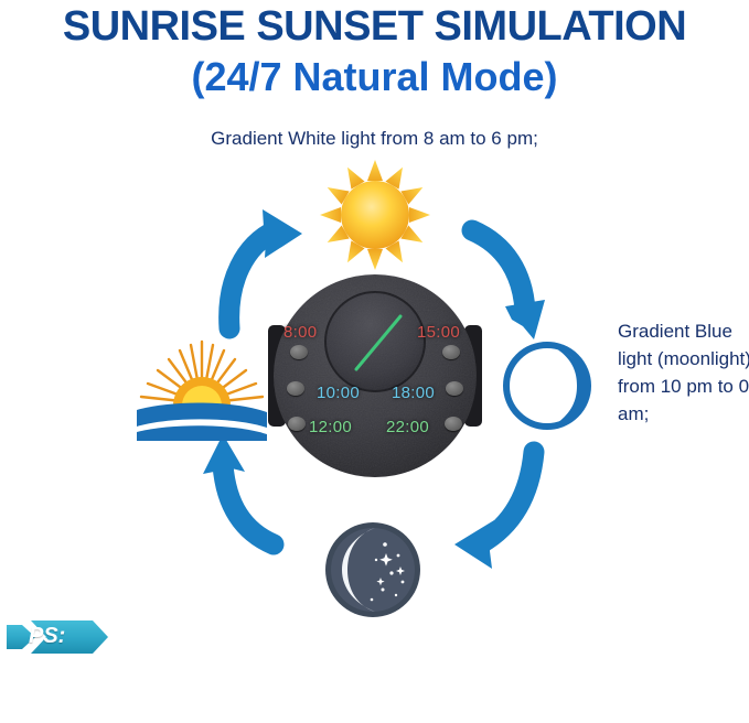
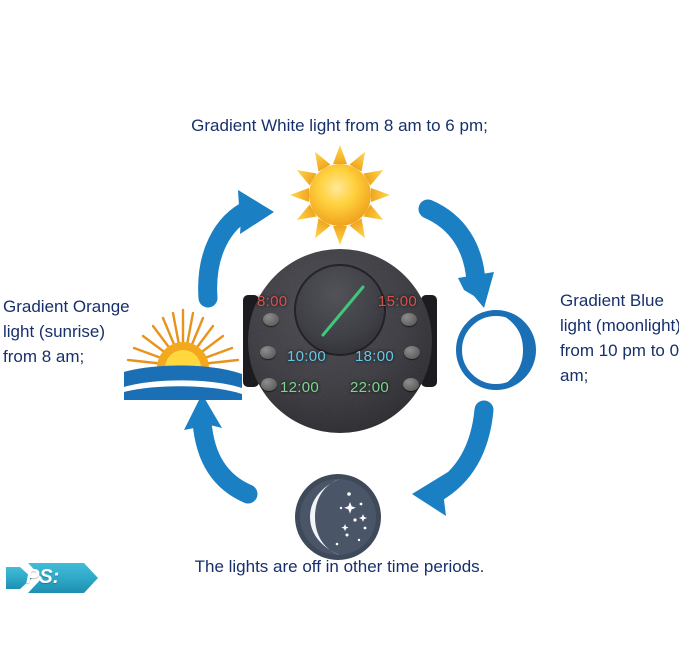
- SUNRISE SUNSET SIMULATION
- (24/7 Natural Mode)
  Gradient White light from 8 am to 6 pm;
+ Gradient Orange light (sunrise) from 8 am;
  Gradient Blue light (moonlight) from 10 pm to 0 am;
+ The lights are off in other time periods.
  8:00
  15:00
  10:00
  18:00
  12:00
  22:00
  PS:
